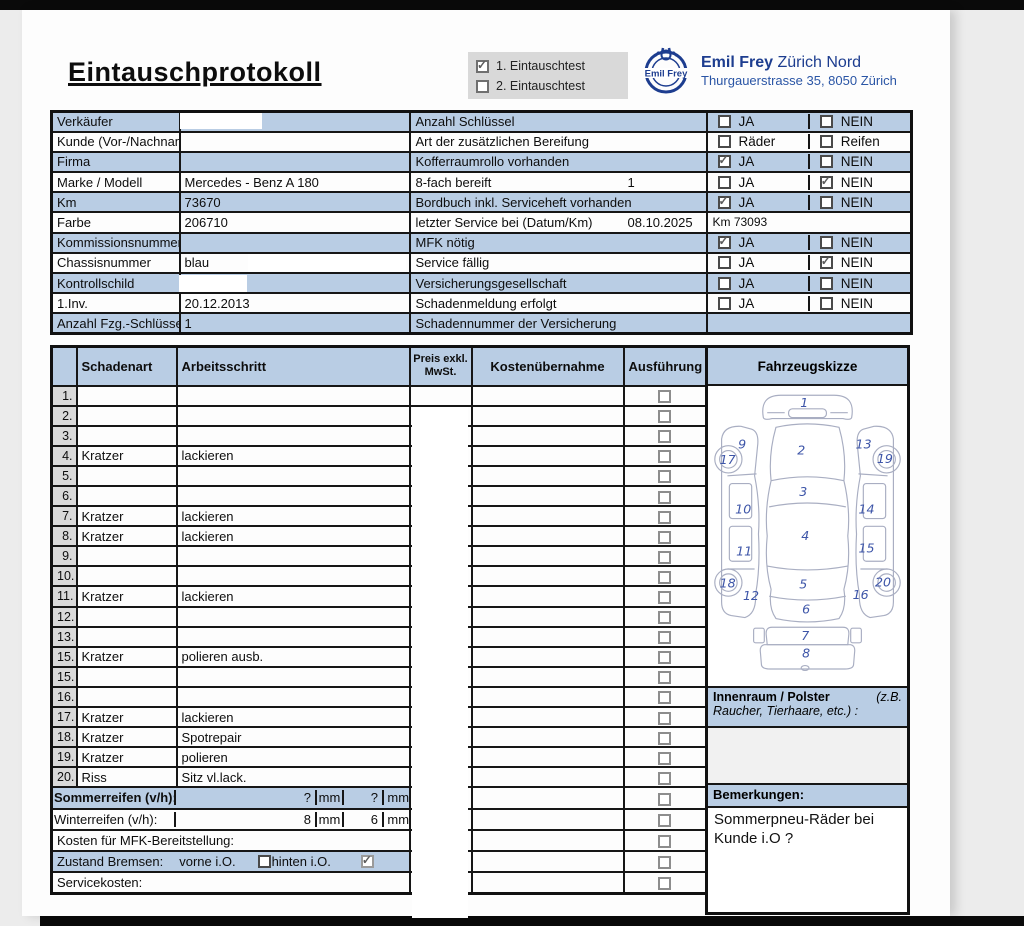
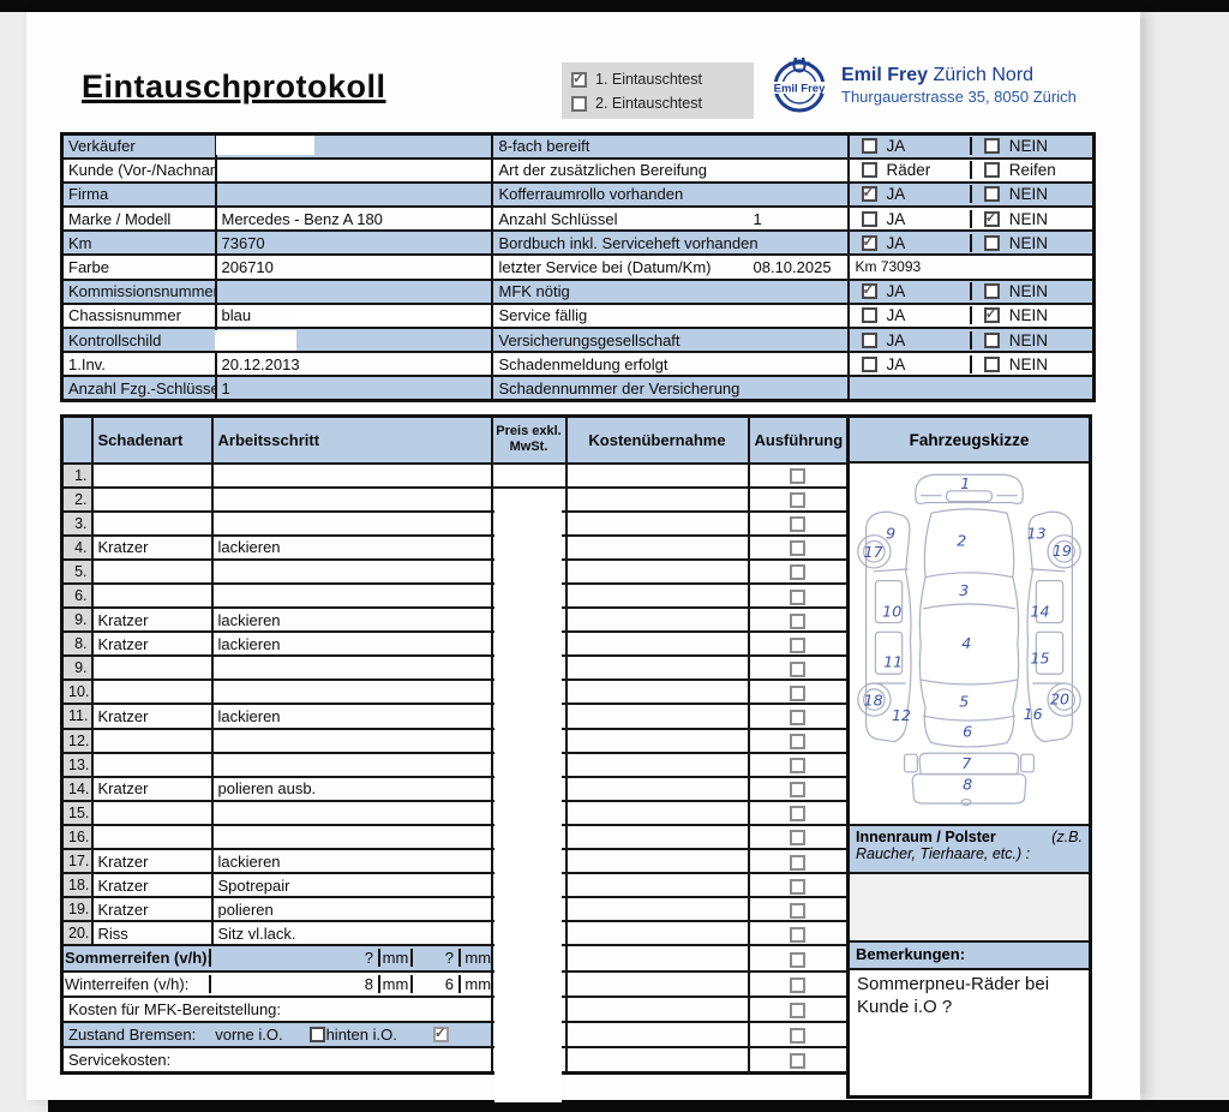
  Eintauschprotokoll
  1. Eintauschtest
  2. Eintauschtest
  Emil Frey
  Emil Frey Zürich Nord
  Thurgauerstrasse 35, 8050 Zürich
- Verkäufer		Anzahl Schlüssel	JA NEIN
+ Verkäufer		8-fach bereift	JA NEIN
  Kunde (Vor-/Nachna		Art der zusätzlichen Bereifung	Räder Reifen
  Firma		Kofferraumrollo vorhanden	JA NEIN
- Marke / Modell	Mercedes - Benz A 180	8-fach bereift 1	JA NEIN
+ Marke / Modell	Mercedes - Benz A 180	Anzahl Schlüssel 1	JA NEIN
  Km	73670	Bordbuch inkl. Serviceheft vorhanden	JA NEIN
  Farbe	206710	letzter Service bei (Datum/Km) 08.10.2025	Km 73093
  Kommissionsnumme		MFK nötig	JA NEIN
  Chassisnummer	blau	Service fällig	JA NEIN
  Kontrollschild		Versicherungsgesellschaft	JA NEIN
  1.Inv.	20.12.2013	Schadenmeldung erfolgt	JA NEIN
  Anzahl Fzg.-Schlüss	1	Schadennummer der Versicherung
  	Schadenart	Arbeitsschritt	Preis exkl. MwSt.	Kostenübernahme	Ausführung
  1.
  2.
  3.
  4.	Kratzer	lackieren
  5.
  6.
- 7.	Kratzer	lackieren
+ 9.	Kratzer	lackieren
  8.	Kratzer	lackieren
  9.
  10.
  11.	Kratzer	lackieren
  12.
  13.
- 15.	Kratzer	polieren ausb.
+ 14.	Kratzer	polieren ausb.
  15.
  16.
  17.	Kratzer	lackieren
  18.	Kratzer	Spotrepair
  19.	Kratzer	polieren
  20.	Riss	Sitz vl.lack.
  Sommerreifen (v/h) ? mm ? mm
  Winterreifen (v/h): 8 mm 6 mm
  Kosten für MFK-Bereitstellung:
  Zustand Bremsen: vorne i.O. hinten i.O.
  Servicekosten:
  Fahrzeugskizze
  1
  2
  3
  4
  5
  6
  7
  8
  9
  10
  11
  12
  13
  14
  15
  16
  17
  18
  19
  20
  Innenraum / Polster
  (z.B.
  Raucher, Tierhaare, etc.) :
  Bemerkungen:
  Sommerpneu-Räder bei Kunde i.O ?
